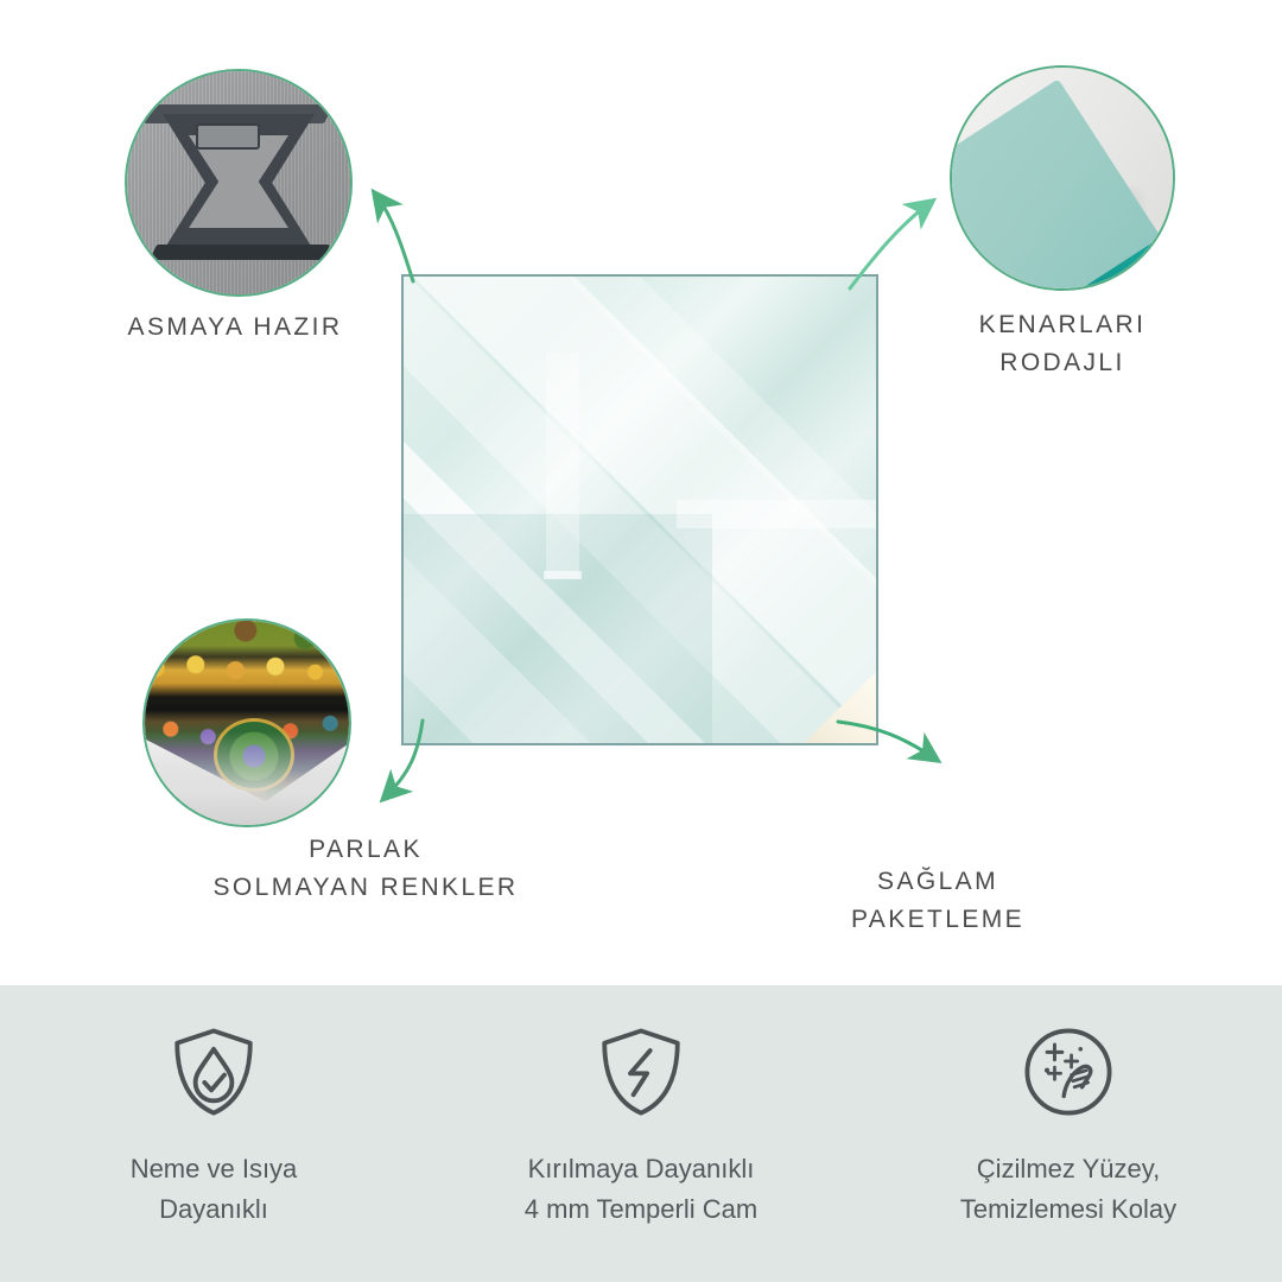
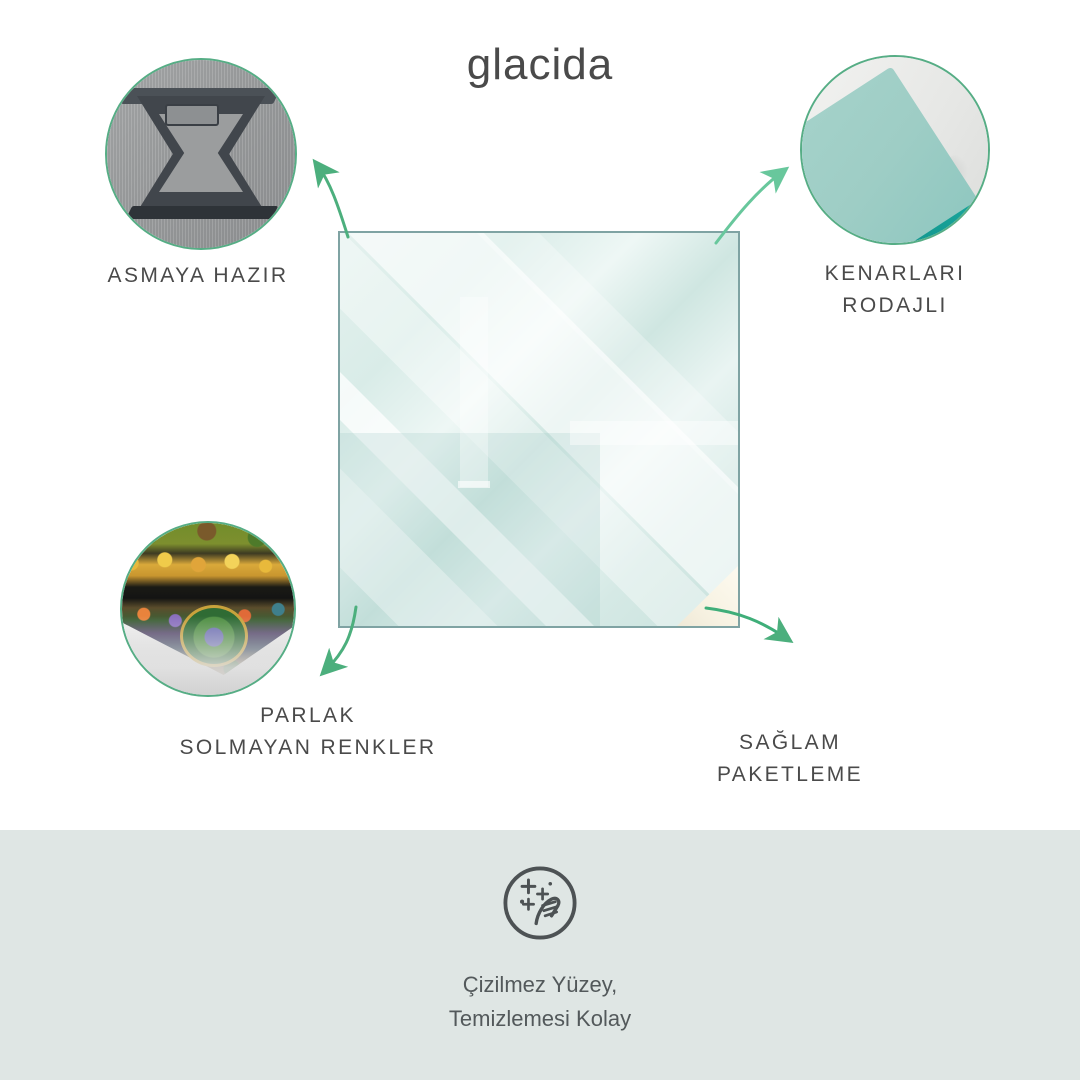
+ glacida
  ASMAYA HAZIR
  KENARLARI
  RODAJLI
  PARLAK
  SOLMAYAN RENKLER
  SAĞLAM
  PAKETLEME
- Neme ve Isıya
- Dayanıklı
- Kırılmaya Dayanıklı
- 4 mm Temperli Cam
  Çizilmez Yüzey,
  Temizlemesi Kolay
